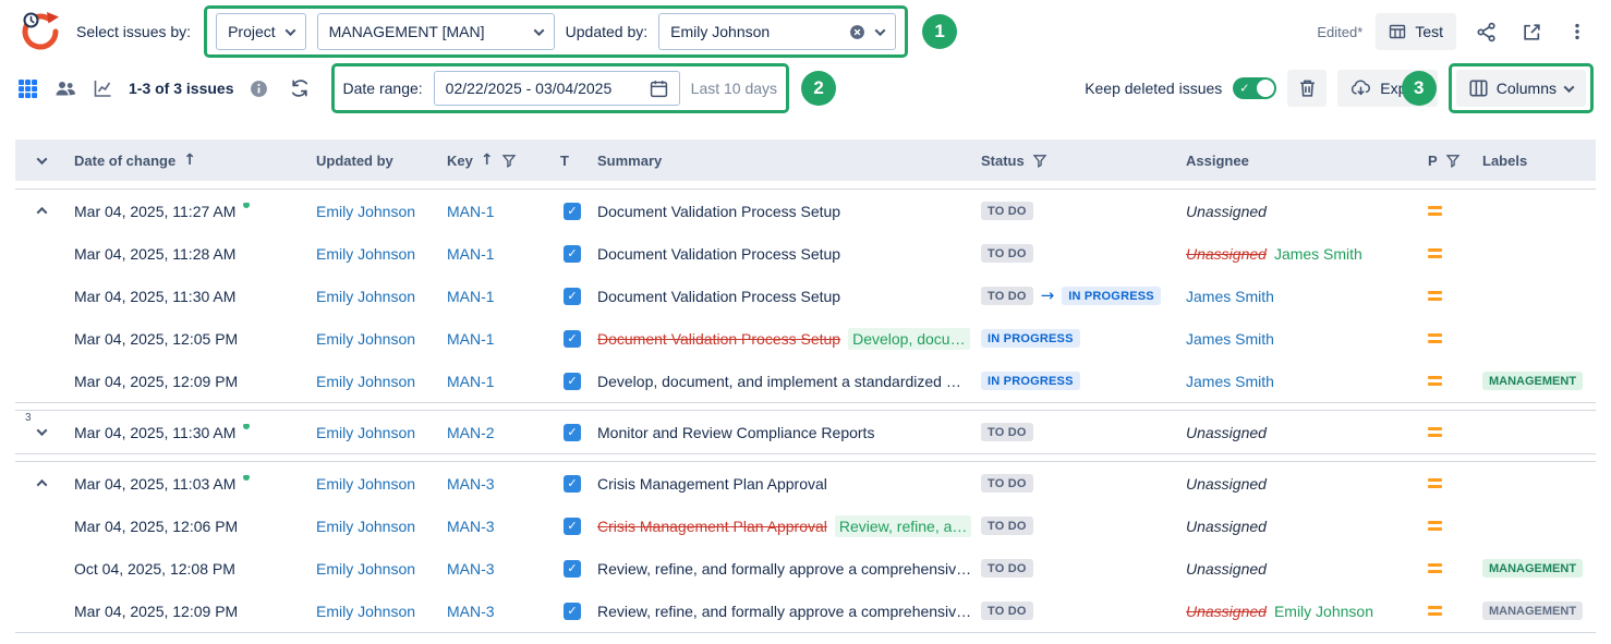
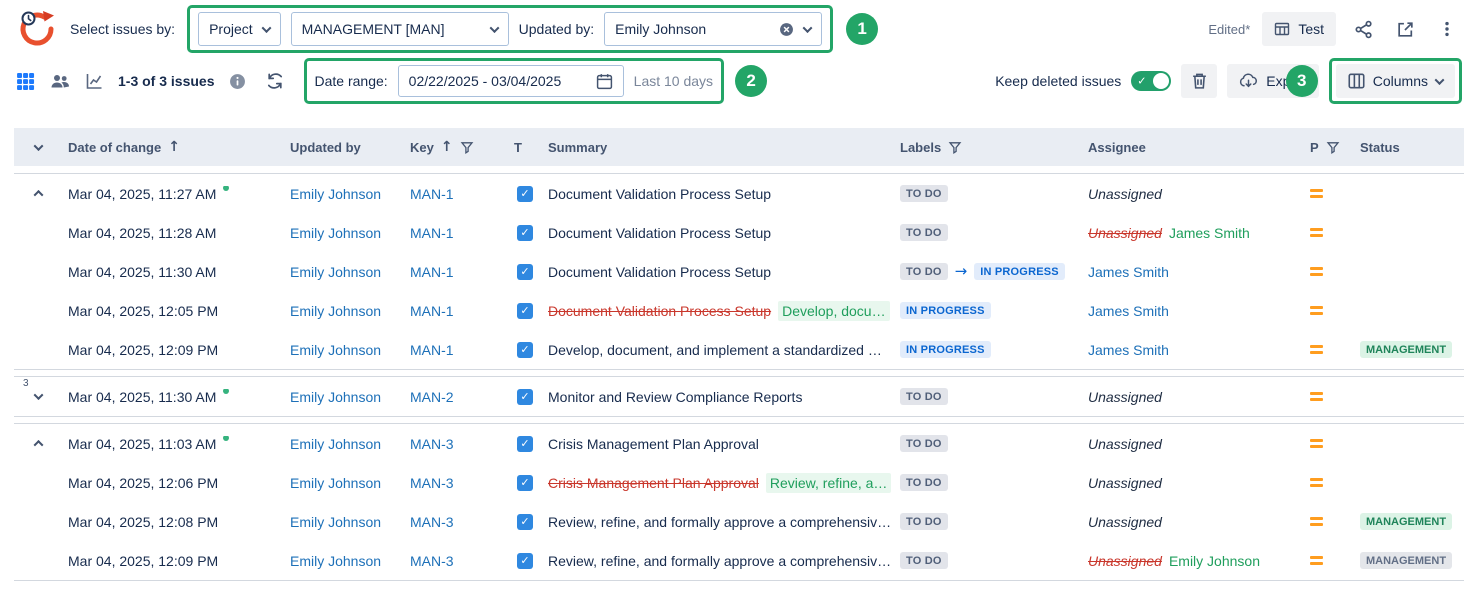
  Select issues by:
  Project
  MANAGEMENT [MAN]
  Updated by:
  Emily Johnson
  1
  Edited*
  Test
  1-3 of 3 issues
  Date range:
  02/22/2025 - 03/04/2025
  Last 10 days
  2
  Keep deleted issues
  Columns
  3
  Date of change
  ↑
  Updated by
  Key
  ↑
  T
  Summary
- Status
+ Labels
  Assignee
  P
- Labels
+ Status
  Mar 04, 2025, 11:27 AM
  Emily Johnson
  MAN-1
  Document Validation Process Setup
  TO DO
  Unassigned
  Mar 04, 2025, 11:28 AM
  Emily Johnson
  MAN-1
  Document Validation Process Setup
  TO DO
  Unassigned
  James Smith
  Mar 04, 2025, 11:30 AM
  Emily Johnson
  MAN-1
  Document Validation Process Setup
  TO DO
  →
  IN PROGRESS
  James Smith
  Mar 04, 2025, 12:05 PM
  Emily Johnson
  MAN-1
  Document Validation Process Setup
  Develop, docu…
  IN PROGRESS
  James Smith
  Mar 04, 2025, 12:09 PM
  Emily Johnson
  MAN-1
  Develop, document, and implement a standardized …
  IN PROGRESS
  James Smith
  MANAGEMENT
  3
  Mar 04, 2025, 11:30 AM
  Emily Johnson
  MAN-2
  Monitor and Review Compliance Reports
  TO DO
  Unassigned
  Mar 04, 2025, 11:03 AM
  Emily Johnson
  MAN-3
  Crisis Management Plan Approval
  TO DO
  Unassigned
  Mar 04, 2025, 12:06 PM
  Emily Johnson
  MAN-3
  Crisis Management Plan Approval
  Review, refine, a…
  TO DO
  Unassigned
- Oct 04, 2025, 12:08 PM
+ Mar 04, 2025, 12:08 PM
  Emily Johnson
  MAN-3
  Review, refine, and formally approve a comprehensiv…
  TO DO
  Unassigned
  MANAGEMENT
  Mar 04, 2025, 12:09 PM
  Emily Johnson
  MAN-3
  Review, refine, and formally approve a comprehensiv…
  TO DO
  Unassigned
  Emily Johnson
  MANAGEMENT
